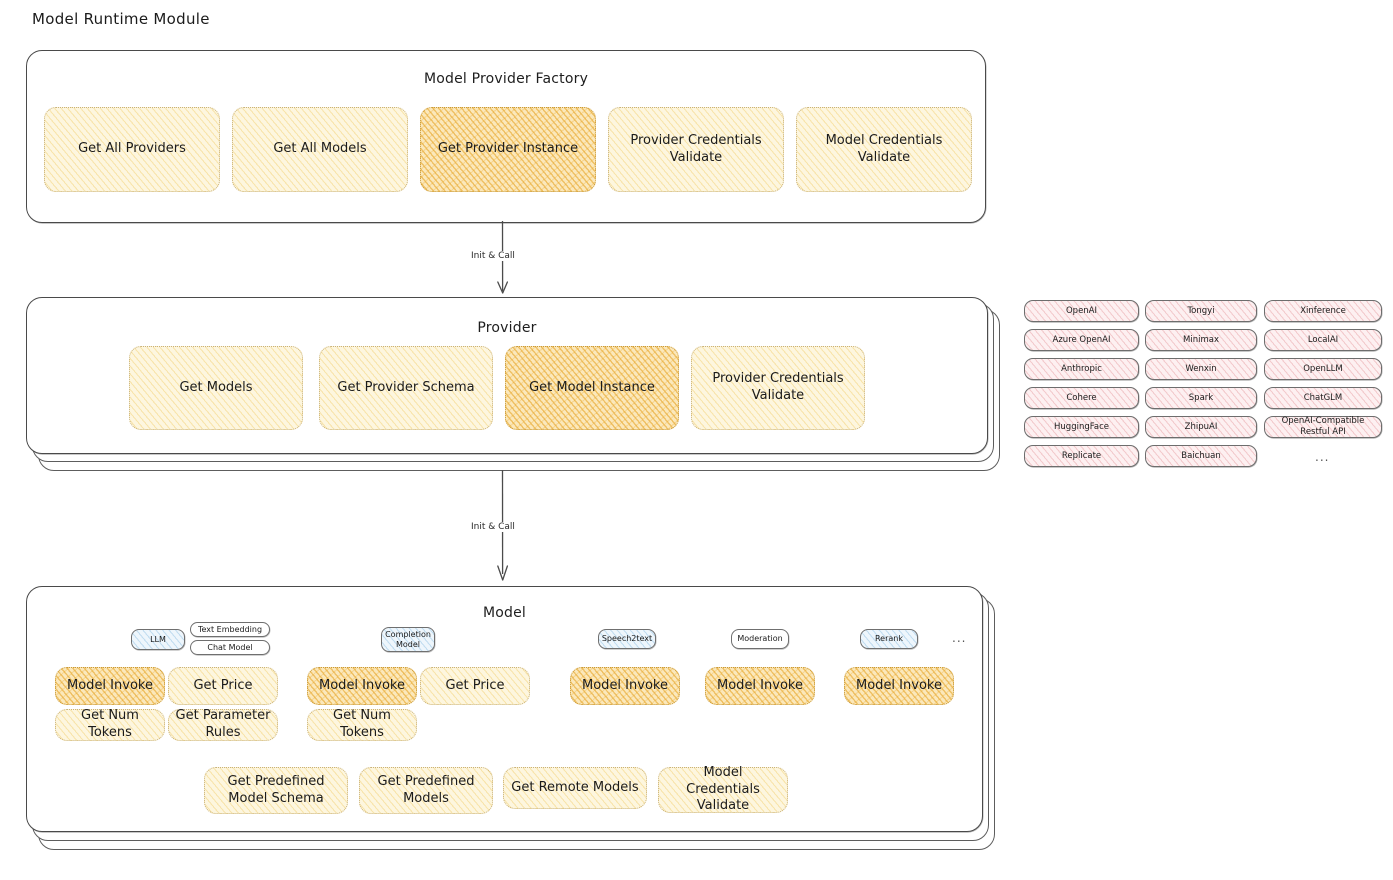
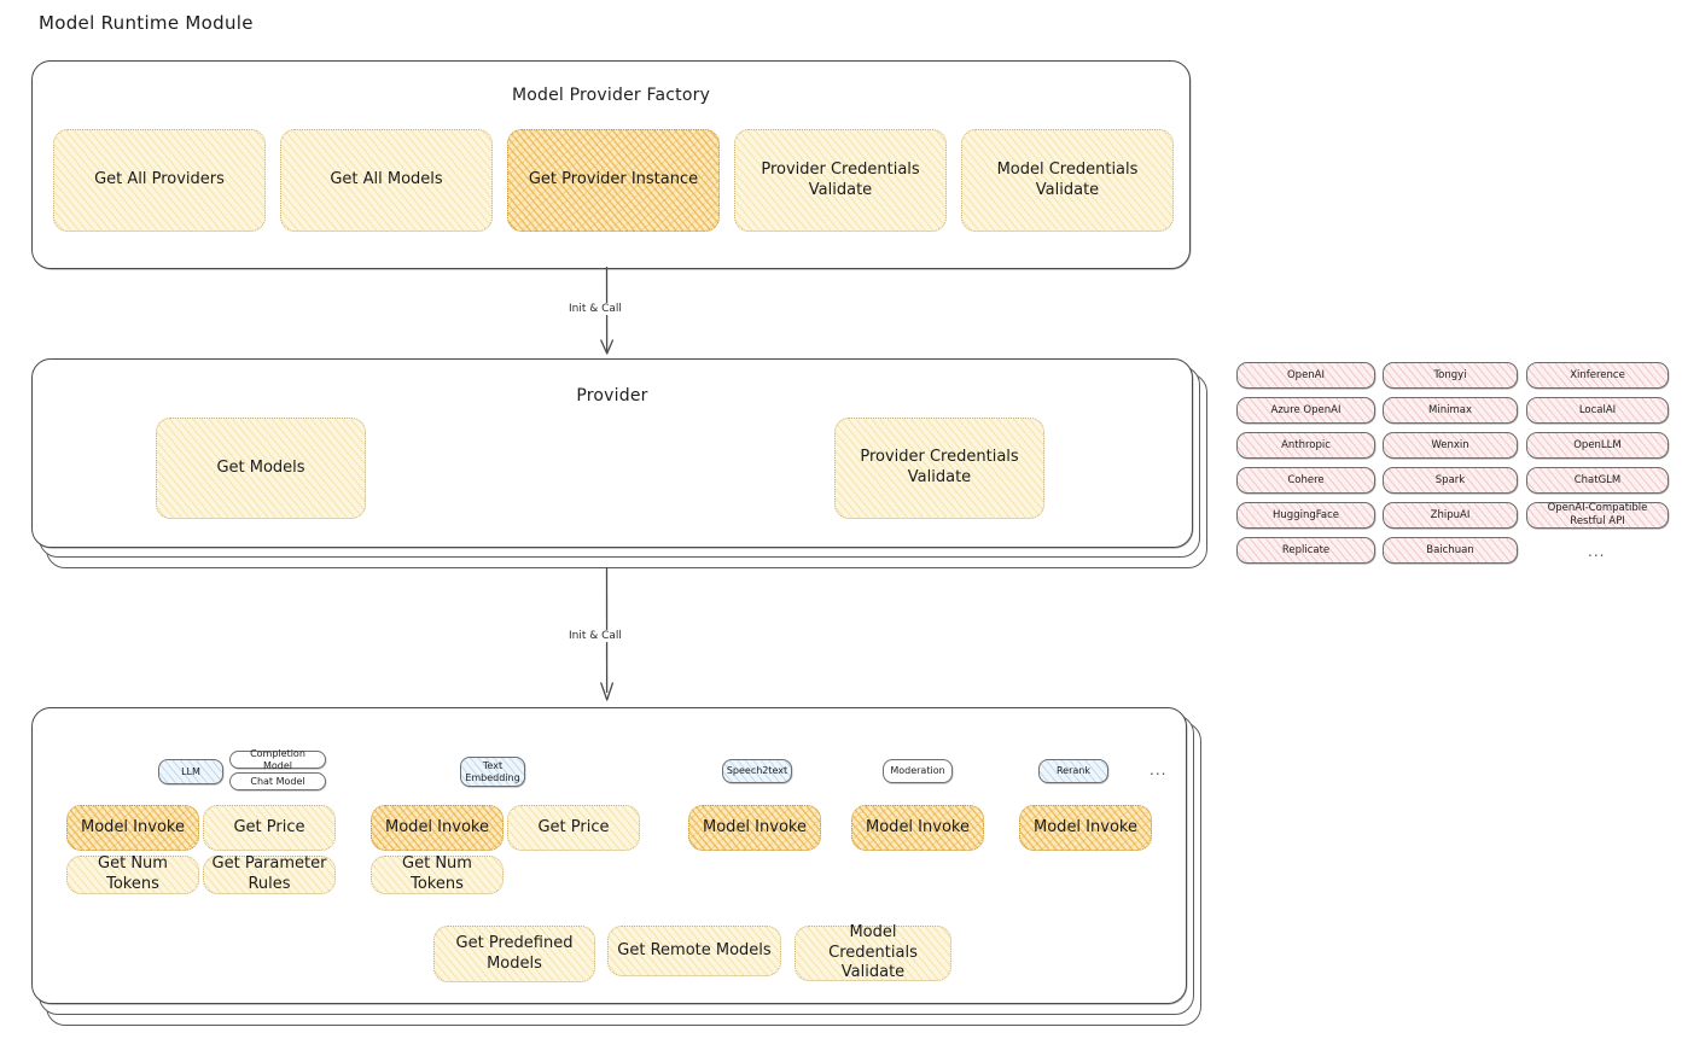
  Model Runtime Module
  Model Provider Factory
  Get All Providers
  Get All Models
  Get Provider Instance
  Provider Credentials Validate
  Model Credentials Validate
  Init & Call
  Provider
  Get Models
- Get Provider Schema
- Get Model Instance
  Provider Credentials Validate
  OpenAI
  Azure OpenAI
  Anthropic
  Cohere
  HuggingFace
  Replicate
  Tongyi
  Minimax
  Wenxin
  Spark
  ZhipuAI
  Baichuan
  Xinference
  LocalAI
  OpenLLM
  ChatGLM
  OpenAI-Compatible Restful API
  ...
  Init & Call
- Model
  LLM
- Text Embedding
+ Completion Model
  Chat Model
  Model Invoke
  Get Price
  Get Num Tokens
  Get Parameter Rules
- Completion Model
+ Text Embedding
  Model Invoke
  Get Price
  Get Num Tokens
  Speech2text
  Model Invoke
  Moderation
  Model Invoke
  Rerank
  Model Invoke
  ...
- Get Predefined Model Schema
  Get Predefined Models
  Get Remote Models
  Model Credentials Validate
